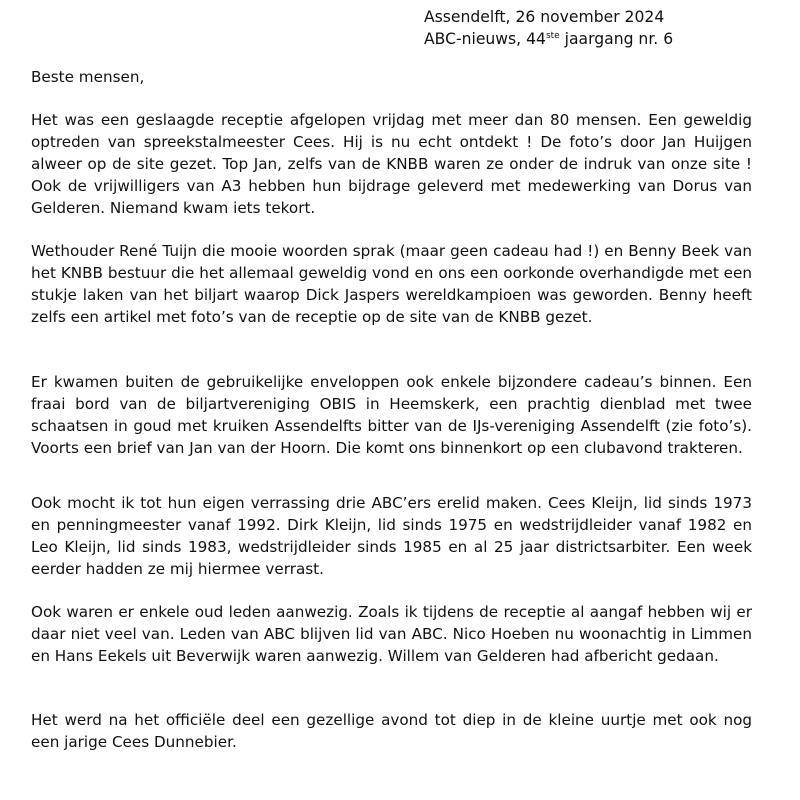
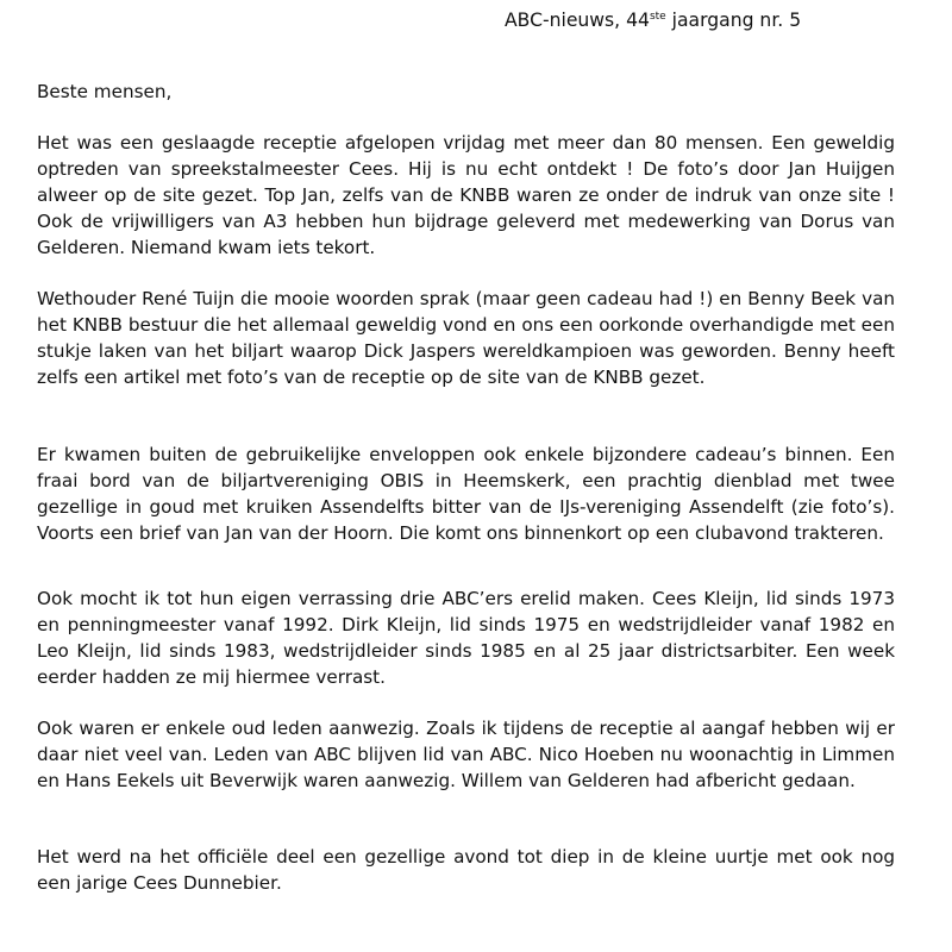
- Assendelft, 26 november 2024
- ABC-nieuws, 44ste jaargang nr. 6
+ ABC-nieuws, 44ste jaargang nr. 5
  Beste mensen,
  Het was een geslaagde receptie afgelopen vrijdag met meer dan 80 mensen. Een geweldig optreden van spreekstalmeester Cees. Hij is nu echt ontdekt ! De foto’s door Jan Huijgen alweer op de site gezet. Top Jan, zelfs van de KNBB waren ze onder de indruk van onze site ! Ook de vrijwilligers van A3 hebben hun bijdrage geleverd met medewerking van Dorus van Gelderen. Niemand kwam iets tekort.
  Wethouder René Tuijn die mooie woorden sprak (maar geen cadeau had !) en Benny Beek van het KNBB bestuur die het allemaal geweldig vond en ons een oorkonde overhandigde met een stukje laken van het biljart waarop Dick Jaspers wereldkampioen was geworden. Benny heeft zelfs een artikel met foto’s van de receptie op de site van de KNBB gezet.
- Er kwamen buiten de gebruikelijke enveloppen ook enkele bijzondere cadeau’s binnen. Een fraai bord van de biljartvereniging OBIS in Heemskerk, een prachtig dienblad met twee schaatsen in goud met kruiken Assendelfts bitter van de IJs-vereniging Assendelft (zie foto’s). Voorts een brief van Jan van der Hoorn. Die komt ons binnenkort op een clubavond trakteren.
+ Er kwamen buiten de gebruikelijke enveloppen ook enkele bijzondere cadeau’s binnen. Een fraai bord van de biljartvereniging OBIS in Heemskerk, een prachtig dienblad met twee gezellige in goud met kruiken Assendelfts bitter van de IJs-vereniging Assendelft (zie foto’s). Voorts een brief van Jan van der Hoorn. Die komt ons binnenkort op een clubavond trakteren.
  Ook mocht ik tot hun eigen verrassing drie ABC’ers erelid maken. Cees Kleijn, lid sinds 1973 en penningmeester vanaf 1992. Dirk Kleijn, lid sinds 1975 en wedstrijdleider vanaf 1982 en Leo Kleijn, lid sinds 1983, wedstrijdleider sinds 1985 en al 25 jaar districtsarbiter. Een week eerder hadden ze mij hiermee verrast.
  Ook waren er enkele oud leden aanwezig. Zoals ik tijdens de receptie al aangaf hebben wij er daar niet veel van. Leden van ABC blijven lid van ABC. Nico Hoeben nu woonachtig in Limmen en Hans Eekels uit Beverwijk waren aanwezig. Willem van Gelderen had afbericht gedaan.
  Het werd na het officiële deel een gezellige avond tot diep in de kleine uurtje met ook nog een jarige Cees Dunnebier.
